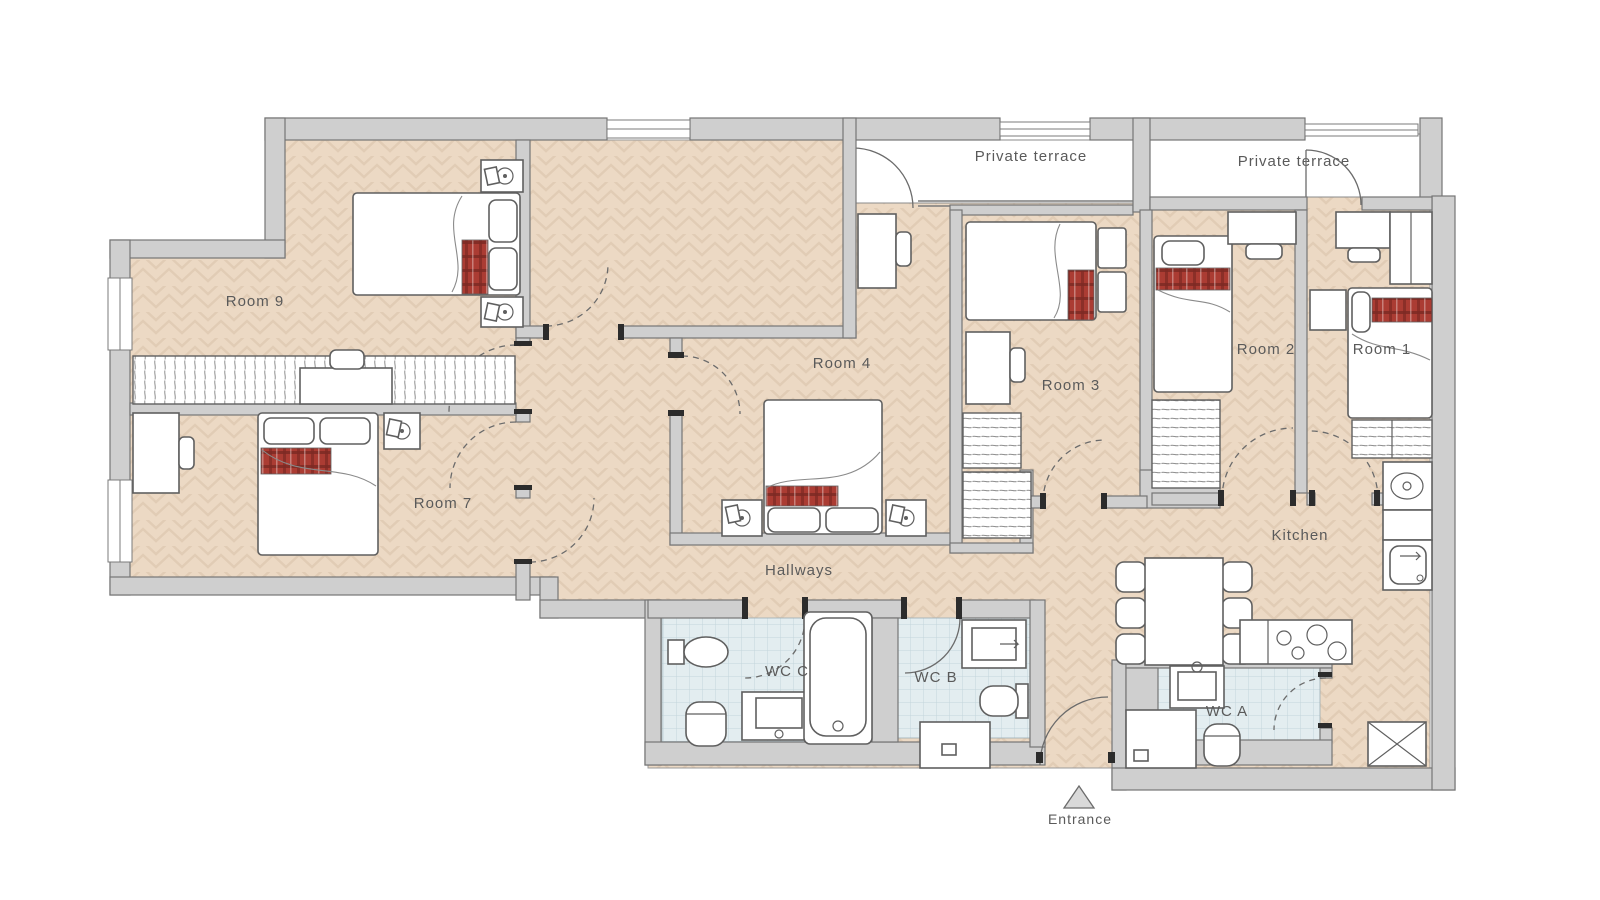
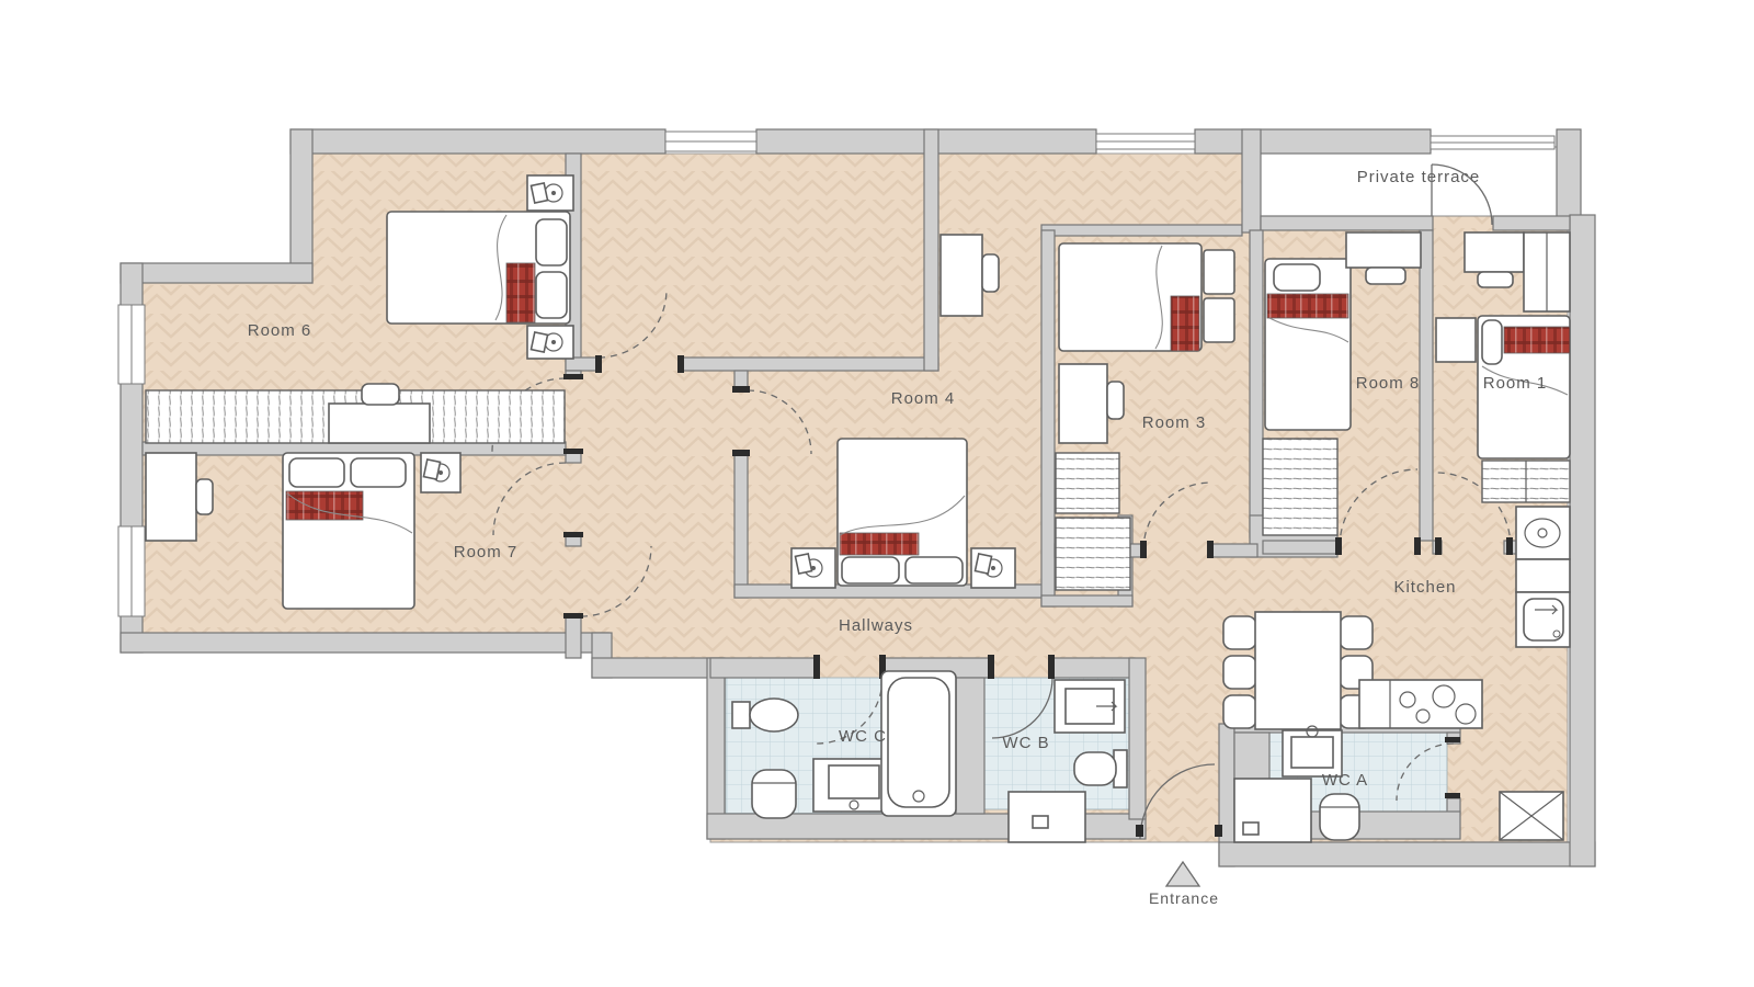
- Private terrace
  Private trrace
- Room 9
+ Room 6
  Room 7
  Room 4
  Room 3
- Room 2
+ Room 8
  Room 1
  Kitchen
  WC C
  WC B
  WC A
  Hallways
  Entrance
